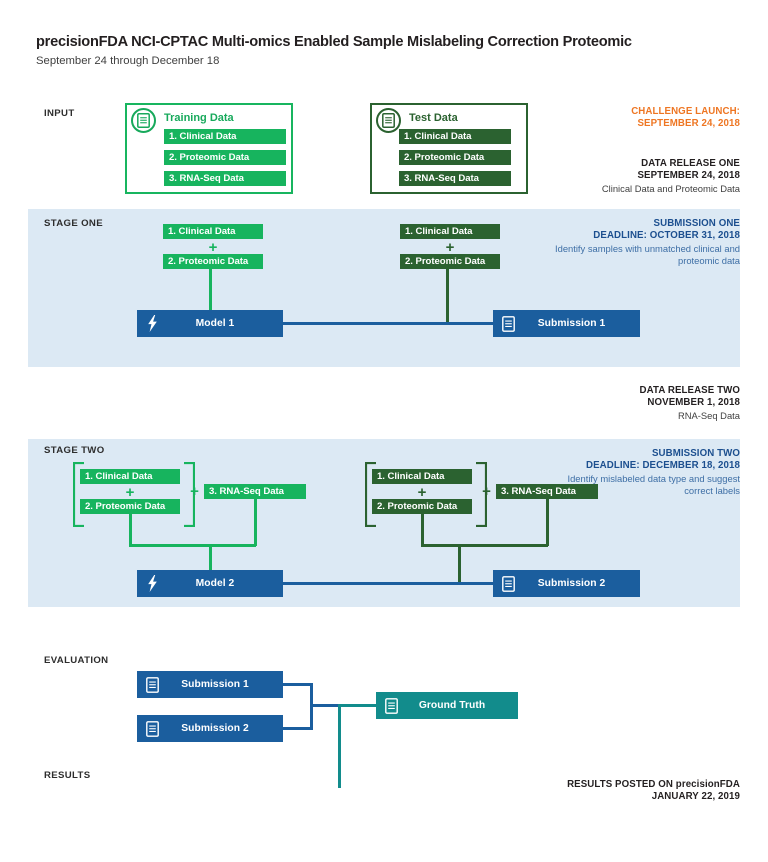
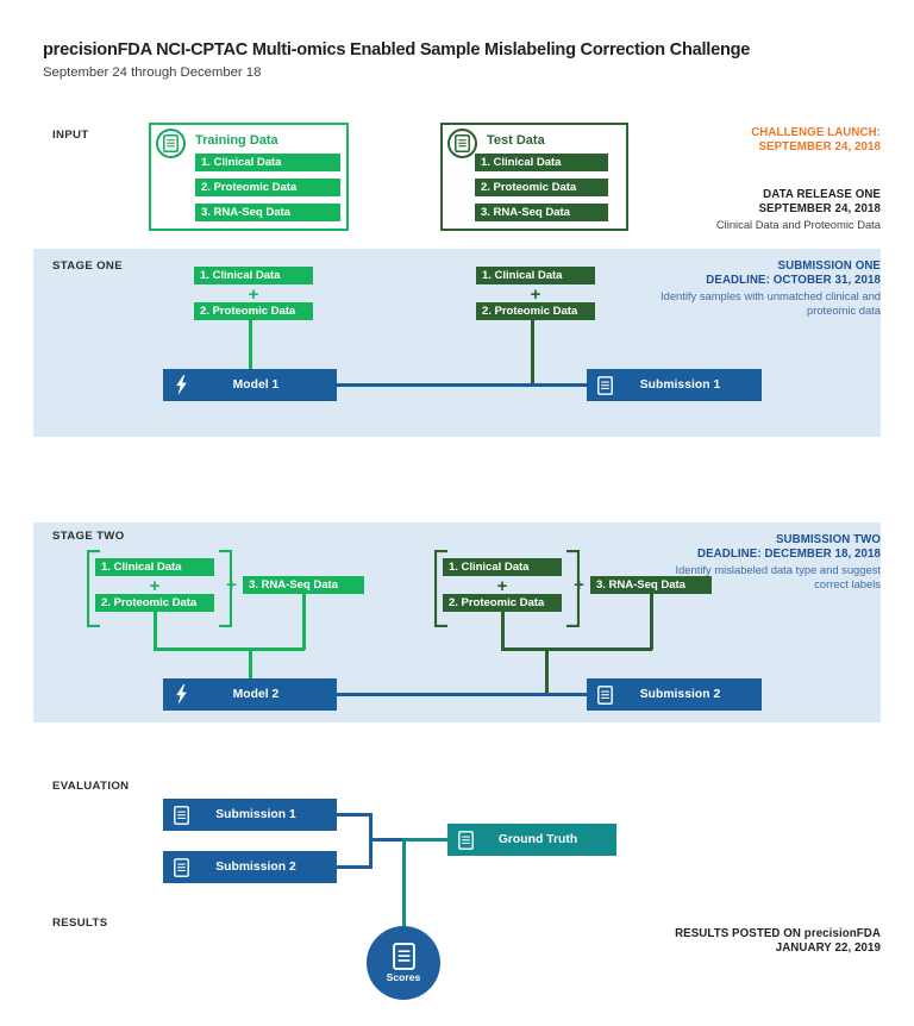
- precisionFDA NCI-CPTAC Multi-omics Enabled Sample Mislabeling Correction Proteomic
+ precisionFDA NCI-CPTAC Multi-omics Enabled Sample Mislabeling Correction Challenge
  September 24 through December 18
  INPUT
  Training Data
  1. Clinical Data
  2. Proteomic Data
  3. RNA-Seq Data
  Test Data
  1. Clinical Data
  2. Proteomic Data
  3. RNA-Seq Data
  CHALLENGE LAUNCH:
  SEPTEMBER 24, 2018
  DATA RELEASE ONE
  SEPTEMBER 24, 2018
  Clinical Data and Proteomic Data
  STAGE ONE
  1. Clinical Data
  +
  2. Proteomic Data
  1. Clinical Data
  +
  2. Proteomic Data
  Model 1
  Submission 1
  SUBMISSION ONE
  DEADLINE: OCTOBER 31, 2018
  Identify samples with unmatched clinical and proteomic data
- DATA RELEASE TWO
- NOVEMBER 1, 2018
- RNA-Seq Data
  STAGE TWO
  1. Clinical Data
  +
  2. Proteomic Data
  +
  3. RNA-Seq Data
  1. Clinical Data
  +
  2. Proteomic Data
  +
  3. RNA-Seq Data
  Model 2
  Submission 2
  SUBMISSION TWO
  DEADLINE: DECEMBER 18, 2018
  Identify mislabeled data type and suggest correct labels
  EVALUATION
  Submission 1
  Submission 2
  Ground Truth
  RESULTS
+ Scores
  RESULTS POSTED ON precisionFDA
  JANUARY 22, 2019
